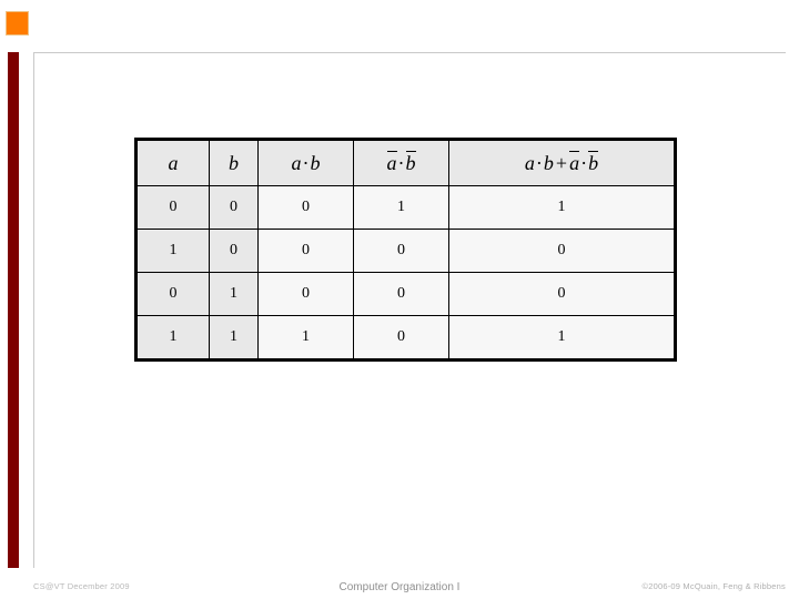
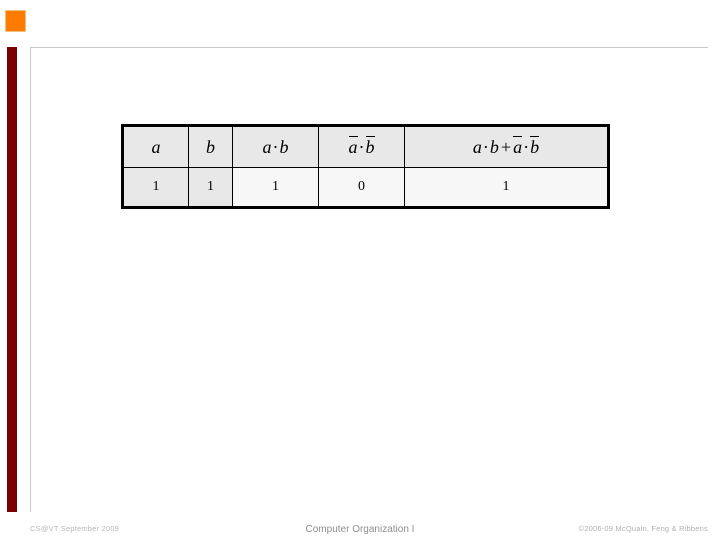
  a	b	a·b	a·b	a·b+a·b
- 0	0	0	1	1
- 1	0	0	0	0
- 0	1	0	0	0
  1	1	1	0	1
- CS@VT December 2009
+ CS@VT September 2009
  Computer Organization I
  ©2006-09 McQuain, Feng & Ribbens
